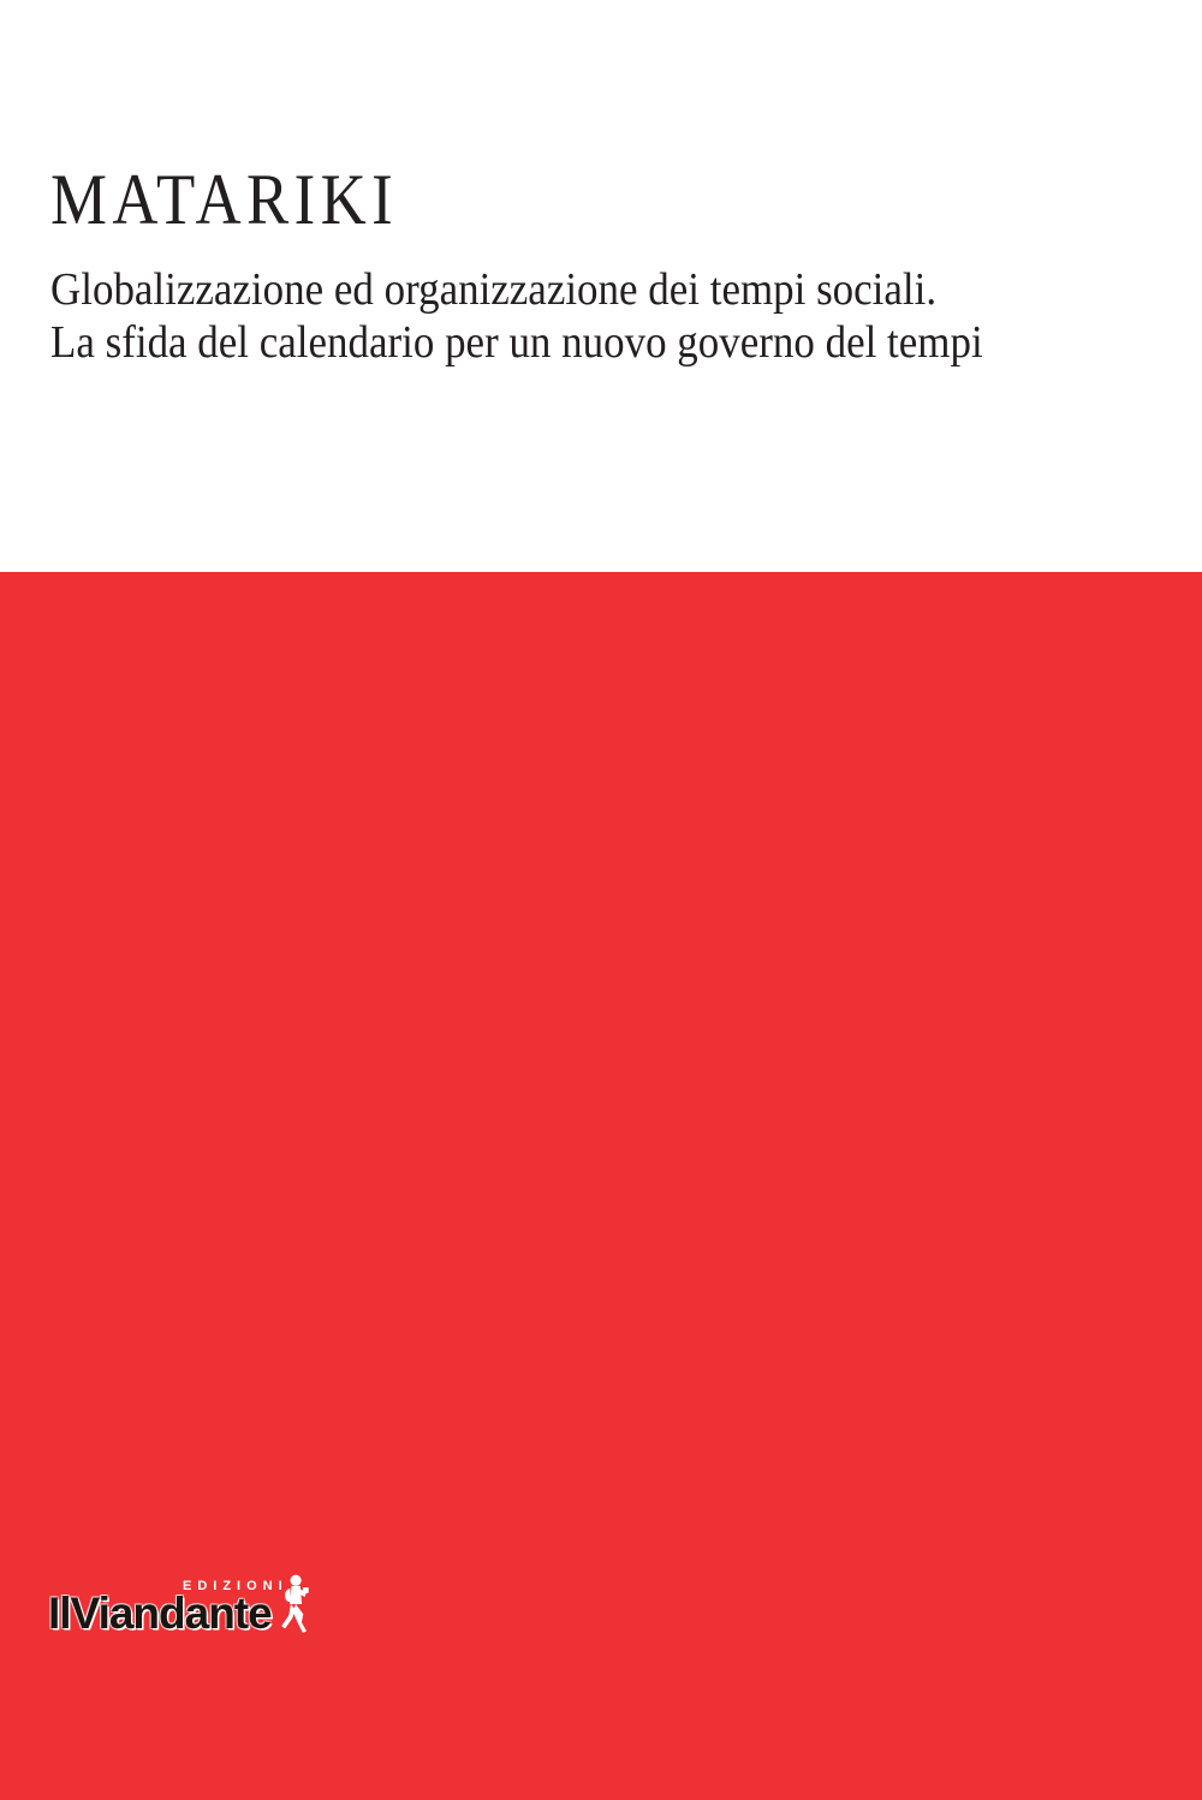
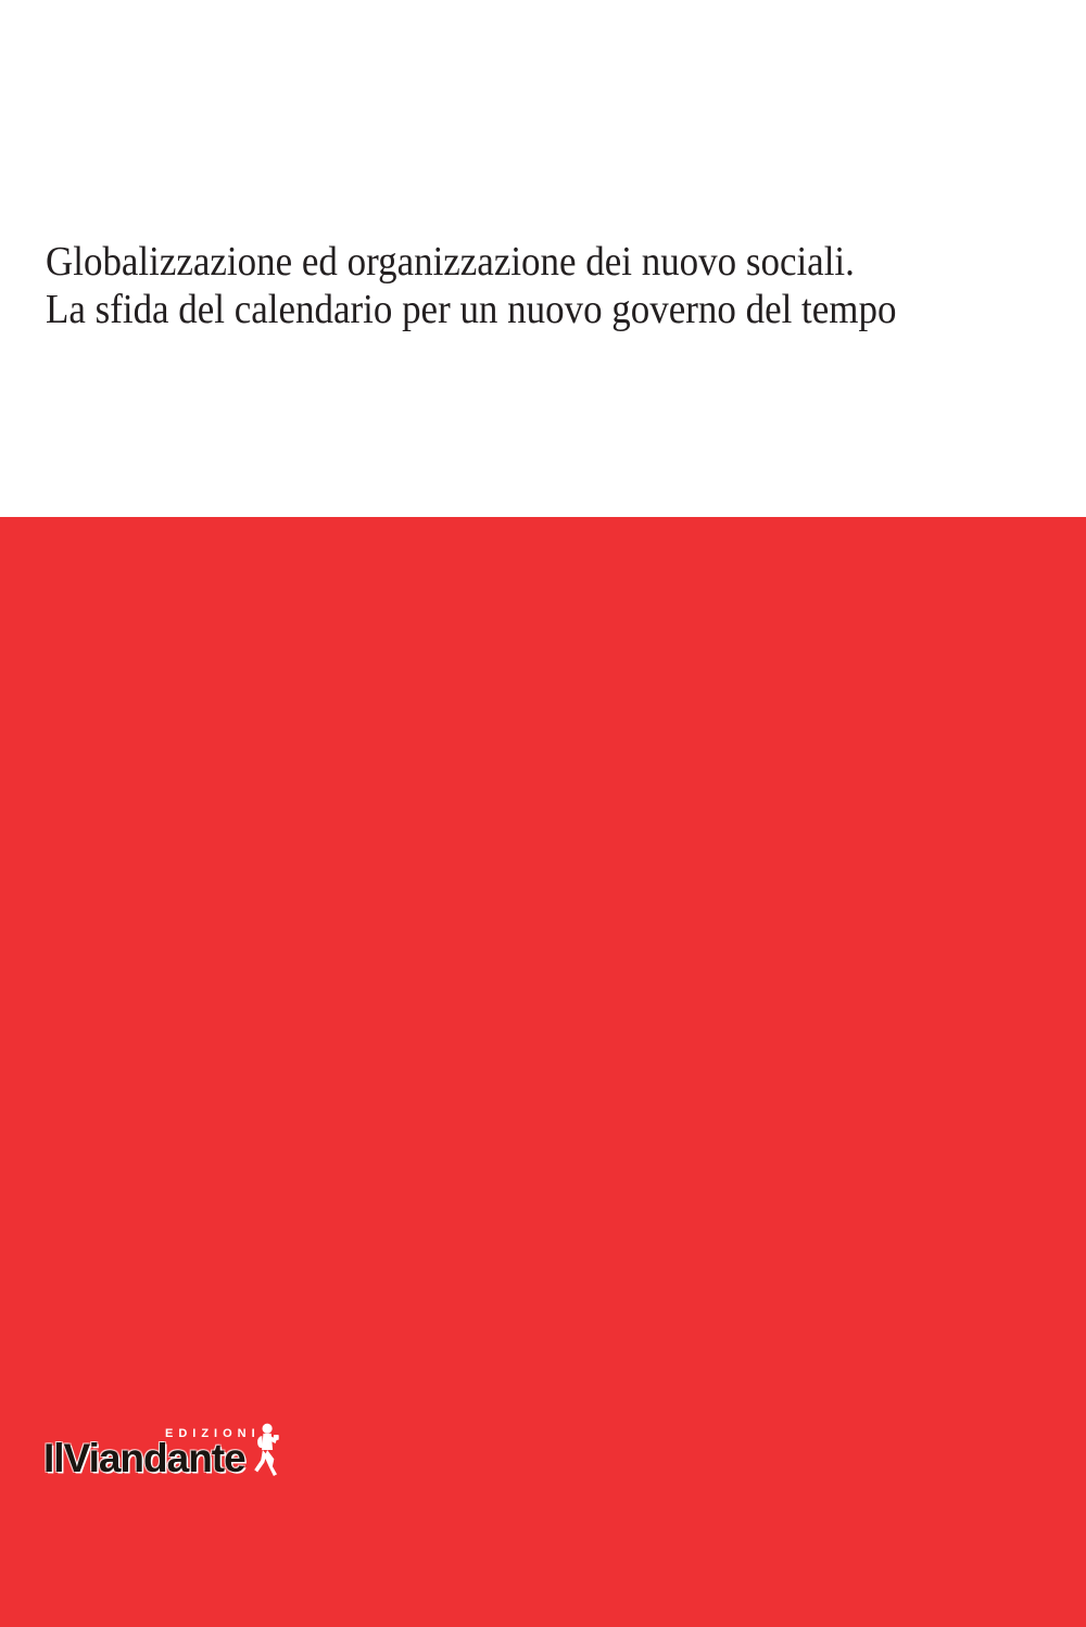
- MATARIKI
- Globalizzazione ed organizzazione dei tempi sociali.
+ Globalizzazione ed organizzazione dei nuovo sociali.
- La sfida del calendario per un nuovo governo del tempi
+ La sfida del calendario per un nuovo governo del tempo
  EDIZIONI
  IlViandante
